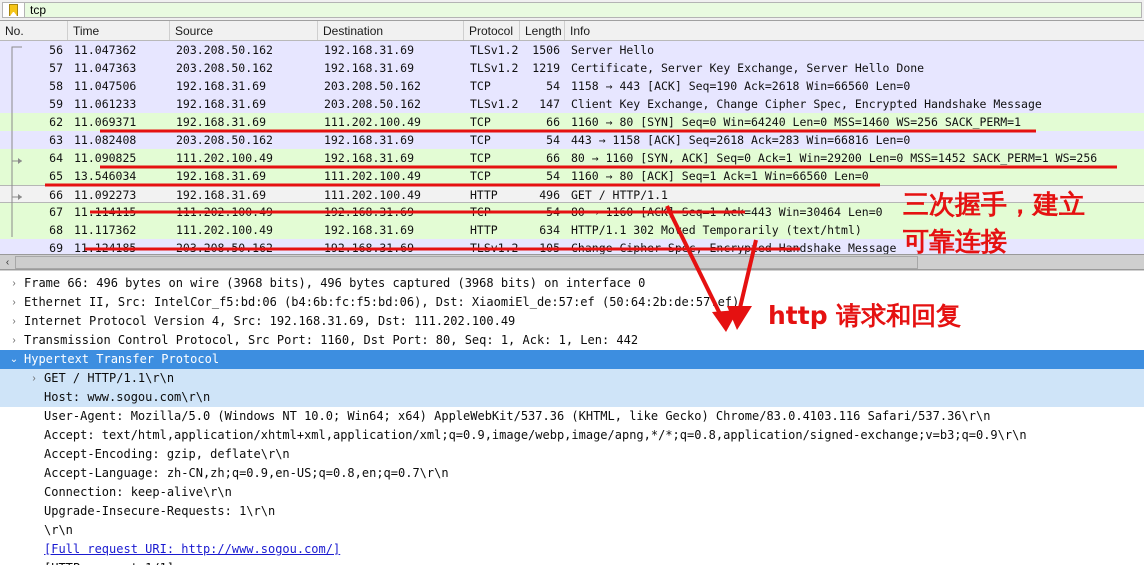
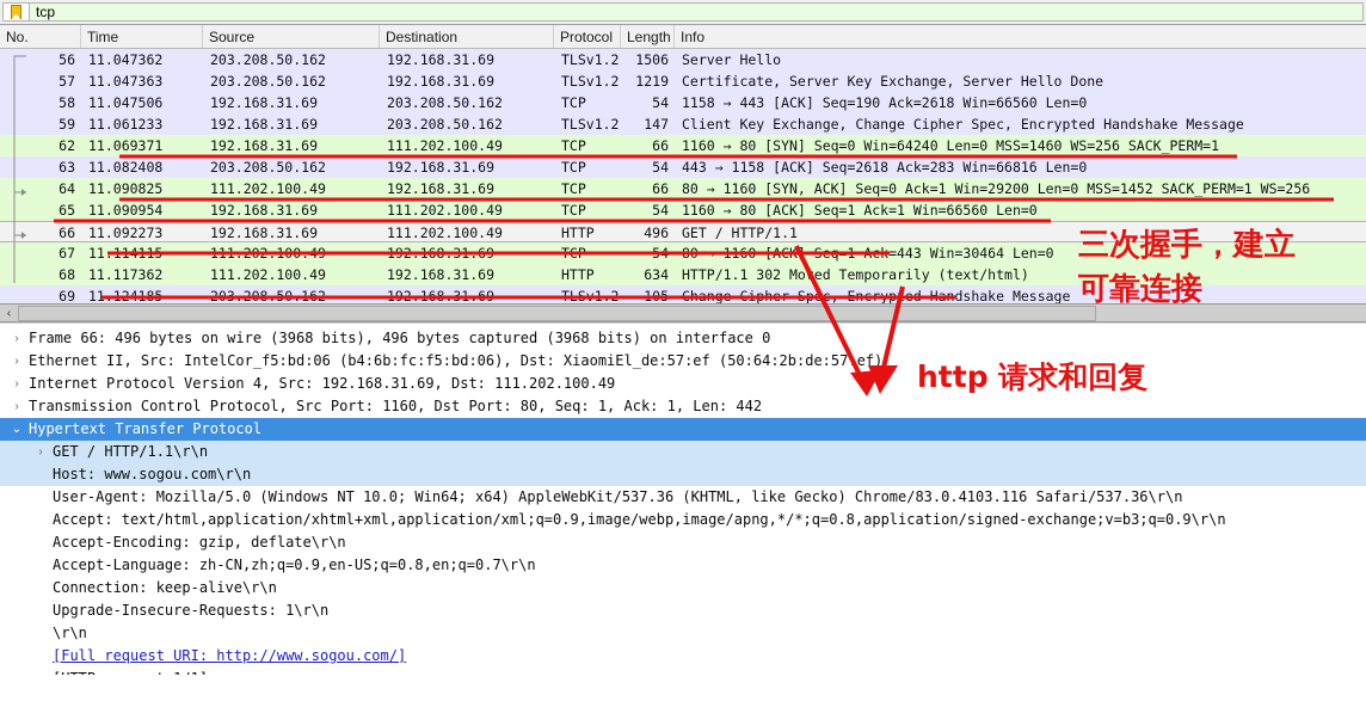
  tcp
  No.
  Time
  Source
  Destination
  Protocol
  Length
  Info
  56
  11.047362
  203.208.50.162
  192.168.31.69
  TLSv1.2
  1506
  Server Hello
  57
  11.047363
  203.208.50.162
  192.168.31.69
  TLSv1.2
  1219
  Certificate, Server Key Exchange, Server Hello Done
  58
  11.047506
  192.168.31.69
  203.208.50.162
  TCP
  54
  1158 → 443 [ACK] Seq=190 Ack=2618 Win=66560 Len=0
  59
  11.061233
  192.168.31.69
  203.208.50.162
  TLSv1.2
  147
  Client Key Exchange, Change Cipher Spec, Encrypted Handshake Message
  62
  11.069371
  192.168.31.69
  111.202.100.49
  TCP
  66
  1160 → 80 [SYN] Seq=0 Win=64240 Len=0 MSS=1460 WS=256 SACK_PERM=1
  63
  11.082408
  203.208.50.162
  192.168.31.69
  TCP
  54
  443 → 1158 [ACK] Seq=2618 Ack=283 Win=66816 Len=0
  64
  11.090825
  111.202.100.49
  192.168.31.69
  TCP
  66
  80 → 1160 [SYN, ACK] Seq=0 Ack=1 Win=29200 Len=0 MSS=1452 SACK_PERM=1 WS=256
  65
- 13.546034
+ 11.090954
  192.168.31.69
  111.202.100.49
  TCP
  54
  1160 → 80 [ACK] Seq=1 Ack=1 Win=66560 Len=0
  66
  11.092273
  192.168.31.69
  111.202.100.49
  HTTP
  496
  GET / HTTP/1.1
  67
  68
  11.117362
  111.202.100.49
  192.168.31.69
  HTTP
  634
  HTTP/1.1 302 Moed Temporarily (text/html)
  69
  ‹
  ›
  Frame 66: 496 bytes on wire (3968 bits), 496 bytes captured (3968 bits) on interface 0
  ›
  Ethernet II, Src: IntelCor_f5:bd:06 (b4:6b:fc:f5:bd:06), Dst: XiaomiEl_de:57:ef (50:64:2b:de:57ef)
  ›
  Internet Protocol Version 4, Src: 192.168.31.69, Dst: 111.202.100.49
  ›
  Transmission Control Protocol, Src Port: 1160, Dst Port: 80, Seq: 1, Ack: 1, Len: 442
  ⌄
  Hypertext Transfer Protocol
  ›
  GET / HTTP/1.1\r\n
  Host: www.sogou.com\r\n
  User-Agent: Mozilla/5.0 (Windows NT 10.0; Win64; x64) AppleWebKit/537.36 (KHTML, like Gecko) Chrome/83.0.4103.116 Safari/537.36\r\n
  Accept: text/html,application/xhtml+xml,application/xml;q=0.9,image/webp,image/apng,*/*;q=0.8,application/signed-exchange;v=b3;q=0.9\r\n
  Accept-Encoding: gzip, deflate\r\n
  Accept-Language: zh-CN,zh;q=0.9,en-US;q=0.8,en;q=0.7\r\n
  Connection: keep-alive\r\n
  Upgrade-Insecure-Requests: 1\r\n
  \r\n
  [Full request URI: http://www.sogou.com/]
  三次握手，建立
  可靠连接
  http 请求和回复
